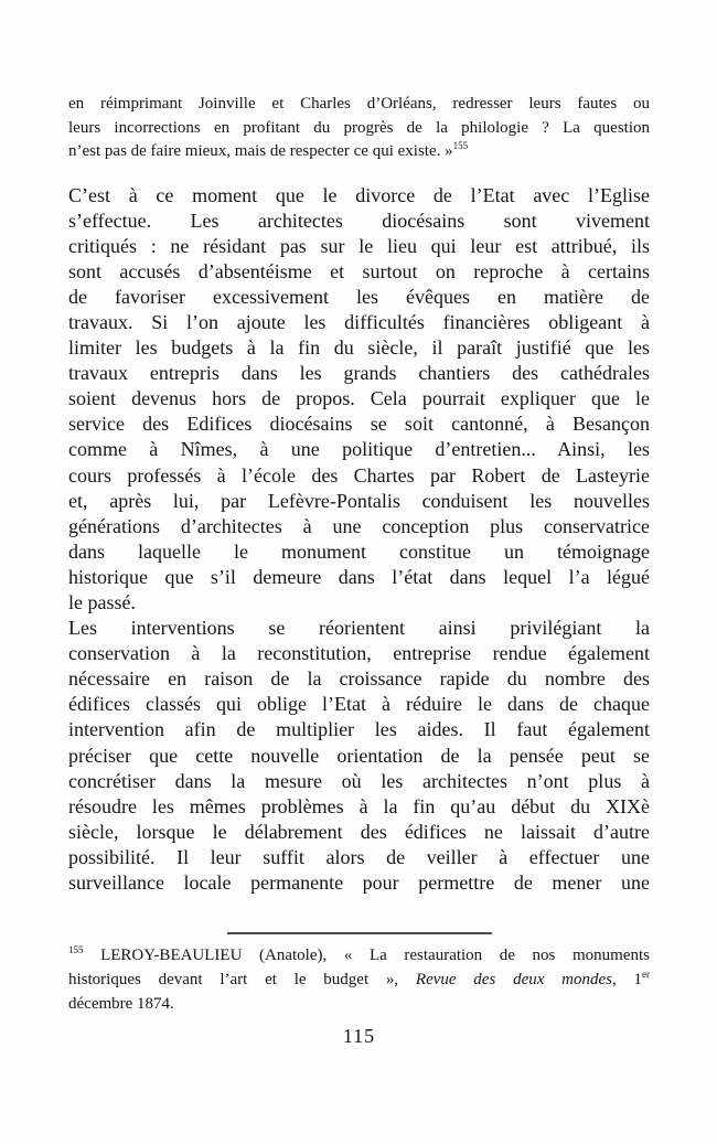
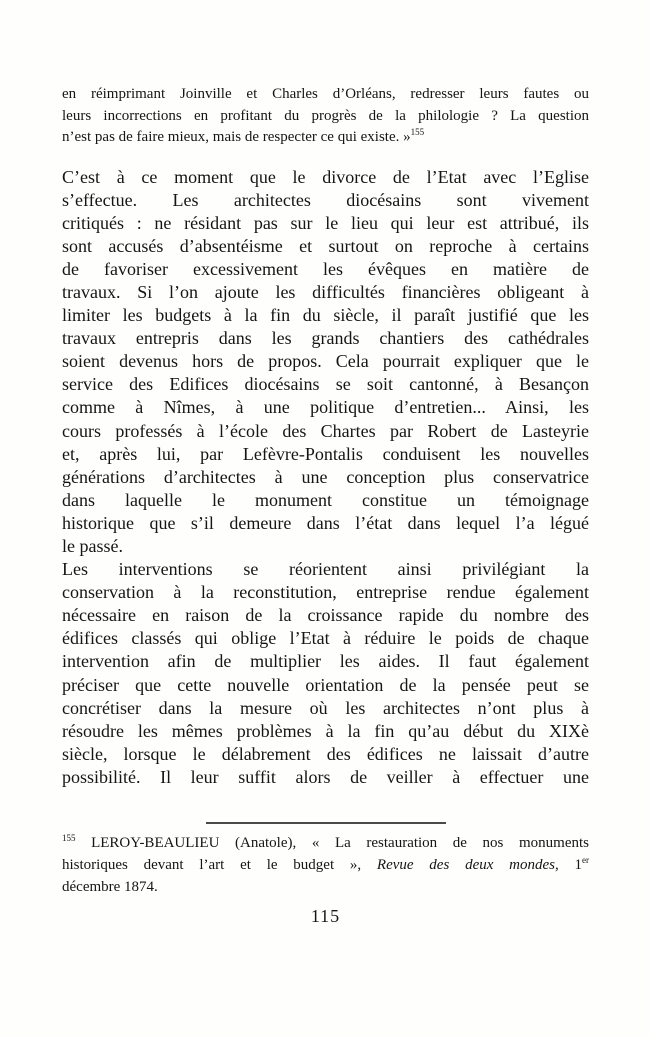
  en réimprimant Joinville et Charles d’Orléans, redresser leurs fautes ou
  leurs incorrections en profitant du progrès de la philologie ? La question
  n’est pas de faire mieux, mais de respecter ce qui existe. »155
  C’est à ce moment que le divorce de l’Etat avec l’Eglise
  s’effectue. Les architectes diocésains sont vivement
  critiqués : ne résidant pas sur le lieu qui leur est attribué, ils
  sont accusés d’absentéisme et surtout on reproche à certains
  de favoriser excessivement les évêques en matière de
  travaux. Si l’on ajoute les difficultés financières obligeant à
  limiter les budgets à la fin du siècle, il paraît justifié que les
  travaux entrepris dans les grands chantiers des cathédrales
  soient devenus hors de propos. Cela pourrait expliquer que le
  service des Edifices diocésains se soit cantonné, à Besançon
  comme à Nîmes, à une politique d’entretien... Ainsi, les
  cours professés à l’école des Chartes par Robert de Lasteyrie
  et, après lui, par Lefèvre-Pontalis conduisent les nouvelles
  générations d’architectes à une conception plus conservatrice
  dans laquelle le monument constitue un témoignage
  historique que s’il demeure dans l’état dans lequel l’a légué
  le passé.
  Les interventions se réorientent ainsi privilégiant la
  conservation à la reconstitution, entreprise rendue également
  nécessaire en raison de la croissance rapide du nombre des
- édifices classés qui oblige l’Etat à réduire le dans de chaque
+ édifices classés qui oblige l’Etat à réduire le poids de chaque
  intervention afin de multiplier les aides. Il faut également
  préciser que cette nouvelle orientation de la pensée peut se
  concrétiser dans la mesure où les architectes n’ont plus à
  résoudre les mêmes problèmes à la fin qu’au début du XIXè
  siècle, lorsque le délabrement des édifices ne laissait d’autre
  possibilité. Il leur suffit alors de veiller à effectuer une
- surveillance locale permanente pour permettre de mener une
  155 LEROY-BEAULIEU (Anatole), « La restauration de nos monuments
  historiques devant l’art et le budget », Revue des deux mondes, 1er
  décembre 1874.
  115
